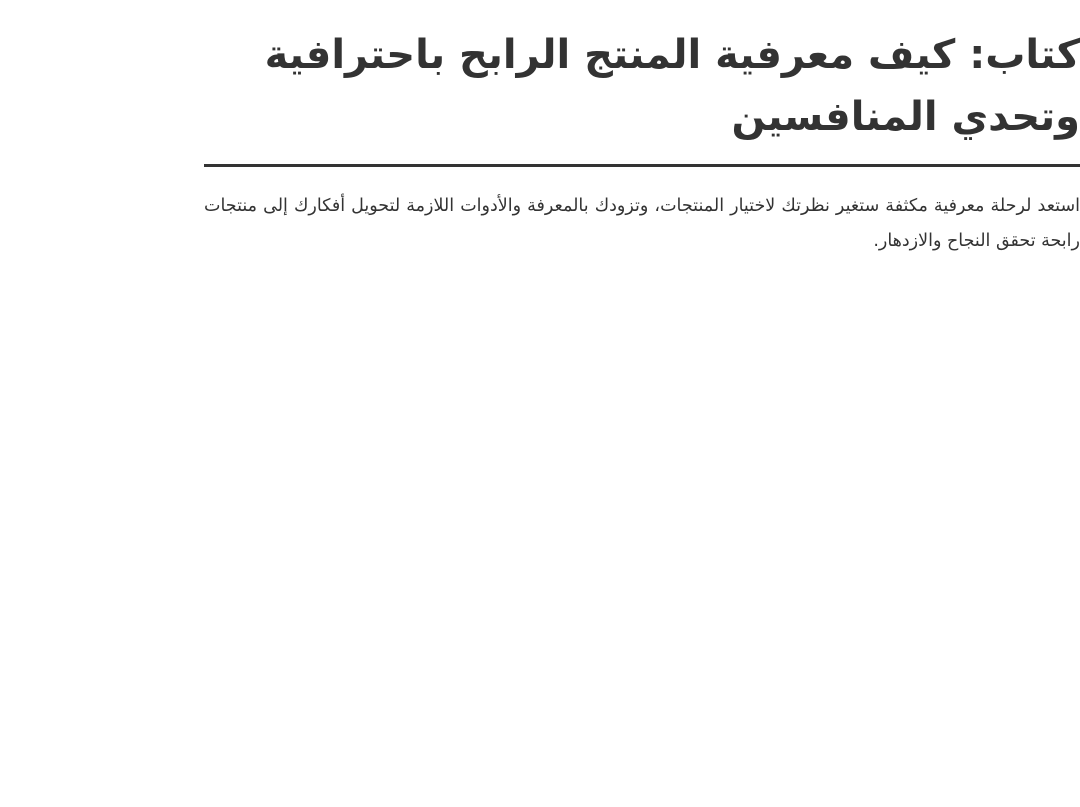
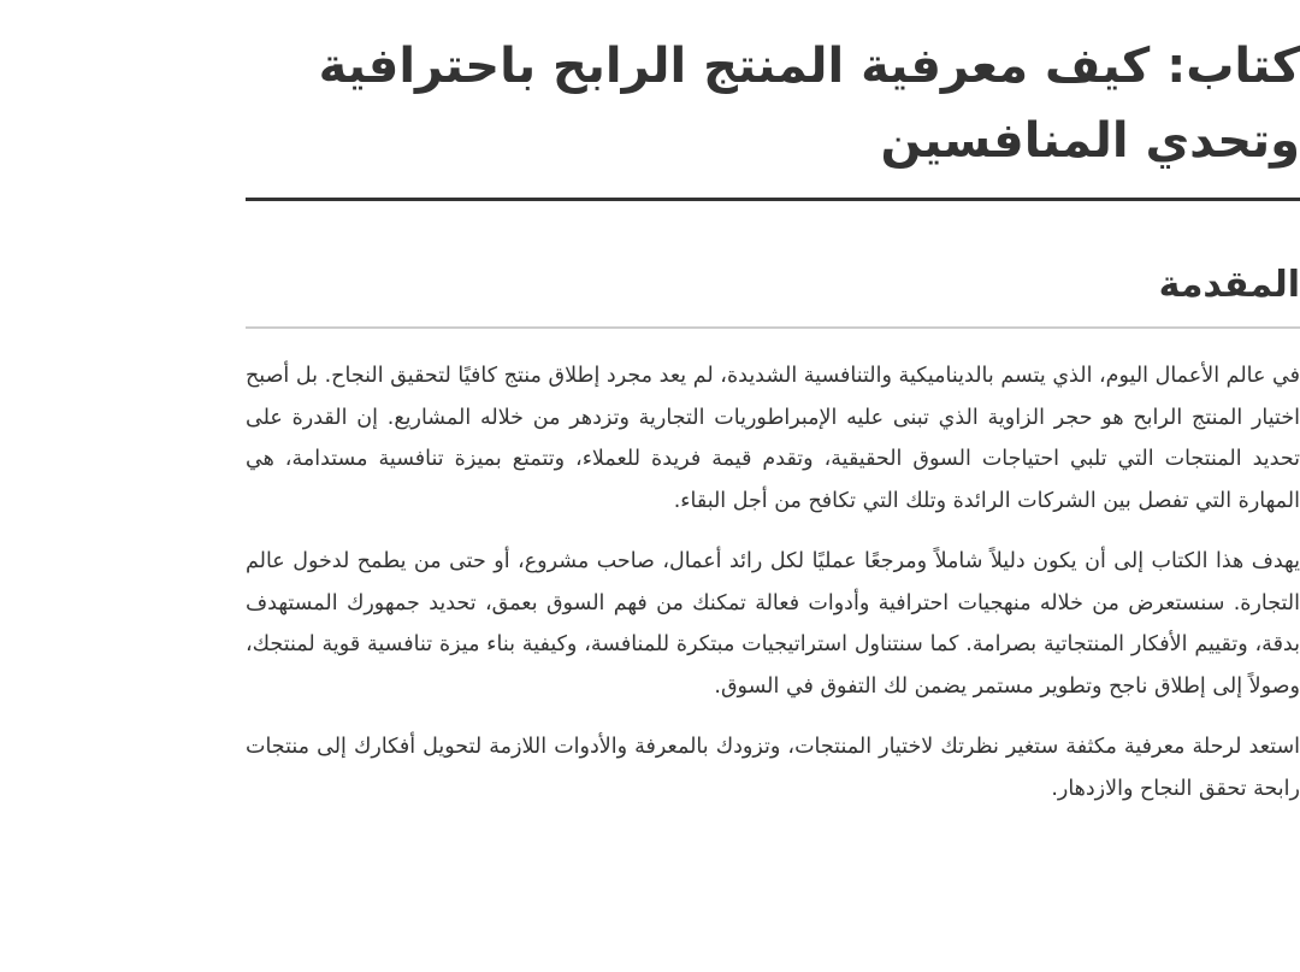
  كتاب: كيف معرفية المنتج الرابح باحترافية وتحدي المنافسين
+ المقدمة
+ في عالم الأعمال اليوم، الذي يتسم بالديناميكية والتنافسية الشديدة، لم يعد مجرد إطلاق منتج كافيًا لتحقيق النجاح. بل أصبح اختيار المنتج الرابح هو حجر الزاوية الذي تبنى عليه الإمبراطوريات التجارية وتزدهر من خلاله المشاريع. إن القدرة على تحديد المنتجات التي تلبي احتياجات السوق الحقيقية، وتقدم قيمة فريدة للعملاء، وتتمتع بميزة تنافسية مستدامة، هي المهارة التي تفصل بين الشركات الرائدة وتلك التي تكافح من أجل البقاء.
+ يهدف هذا الكتاب إلى أن يكون دليلاً شاملاً ومرجعًا عمليًا لكل رائد أعمال، صاحب مشروع، أو حتى من يطمح لدخول عالم التجارة. سنستعرض من خلاله منهجيات احترافية وأدوات فعالة تمكنك من فهم السوق بعمق، تحديد جمهورك المستهدف بدقة، وتقييم الأفكار المنتجاتية بصرامة. كما سنتناول استراتيجيات مبتكرة للمنافسة، وكيفية بناء ميزة تنافسية قوية لمنتجك، وصولاً إلى إطلاق ناجح وتطوير مستمر يضمن لك التفوق في السوق.
  استعد لرحلة معرفية مكثفة ستغير نظرتك لاختيار المنتجات، وتزودك بالمعرفة والأدوات اللازمة لتحويل أفكارك إلى منتجات رابحة تحقق النجاح والازدهار.
